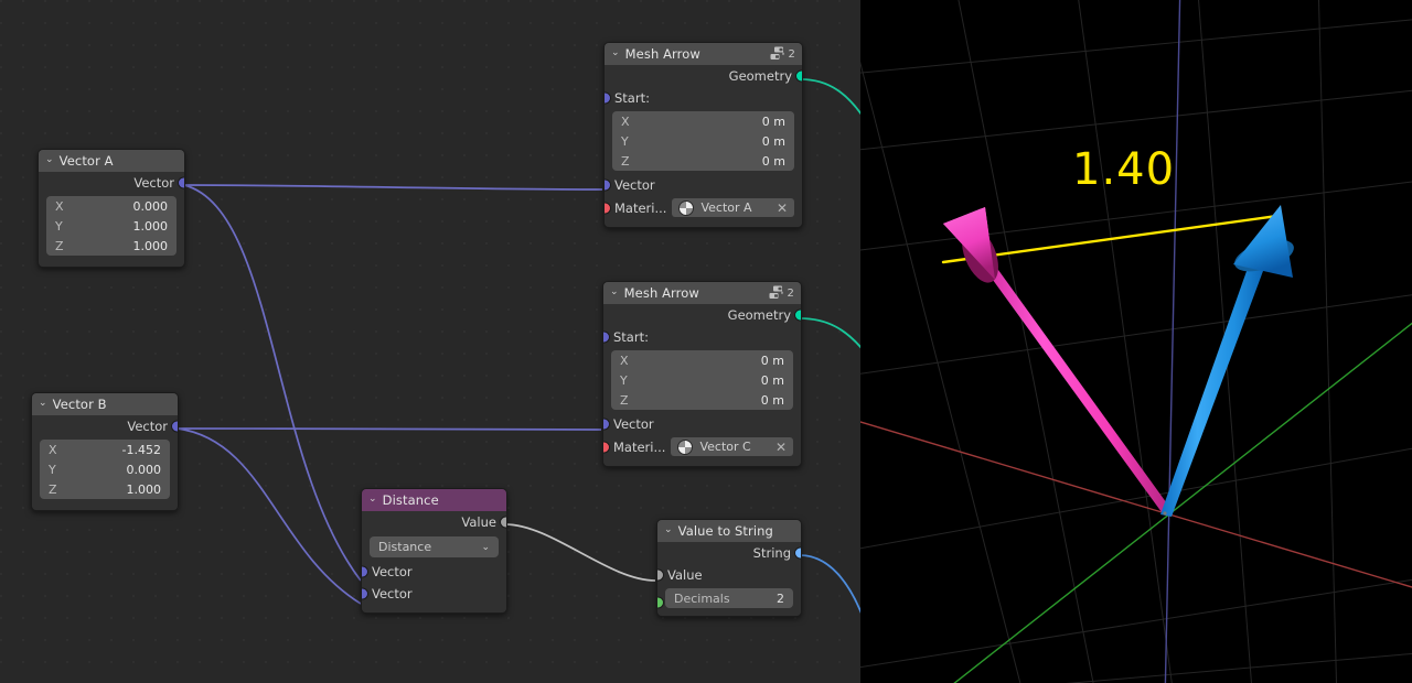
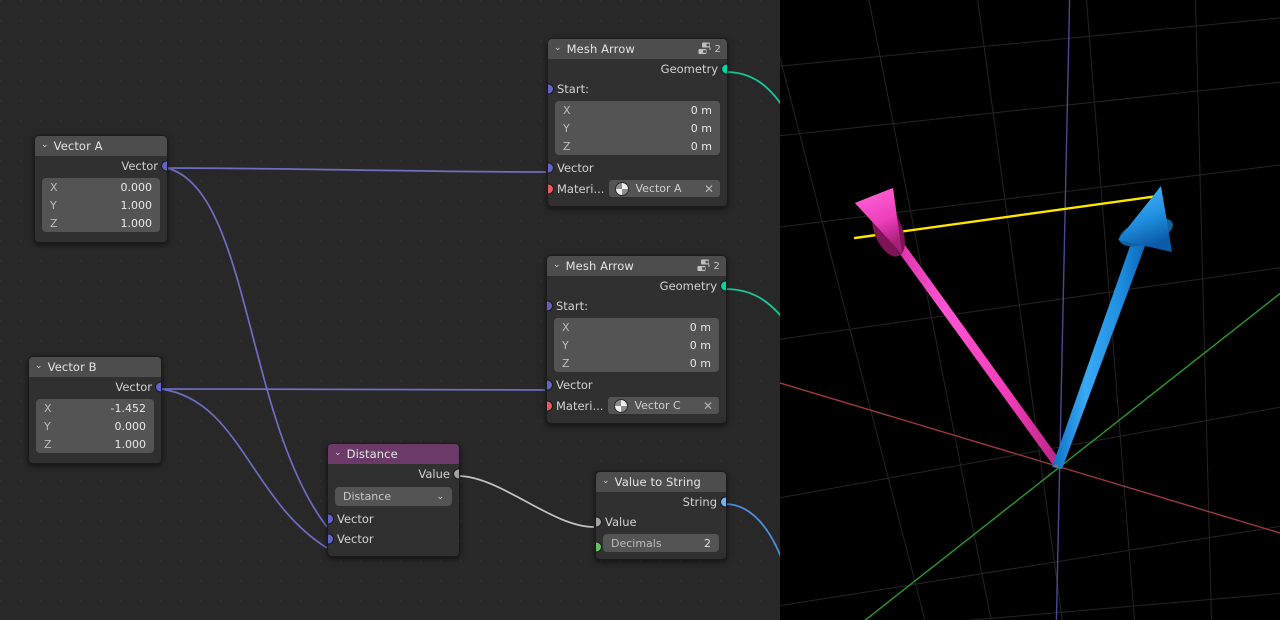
  ⌄
  Vector A
  Vector
  X
  0.000
  Y
  1.000
  Z
  1.000
  ⌄
  Vector B
  Vector
  X
  -1.452
  Y
  0.000
  Z
  1.000
  ⌄
  Mesh Arrow
  2
  Geometry
  Start:
  X
  0 m
  Y
  0 m
  Z
  0 m
  Vector
  Materi...
  Vector A
  ✕
  ⌄
  Mesh Arrow
  2
  Geometry
  Start:
  X
  0 m
  Y
  0 m
  Z
  0 m
  Vector
  Materi...
  Vector C
  ✕
  ⌄
  Distance
  Value
  Distance
  ⌄
  Vector
  Vector
  ⌄
  Value to String
  String
  Value
  Decimals
  2
- 1.40
